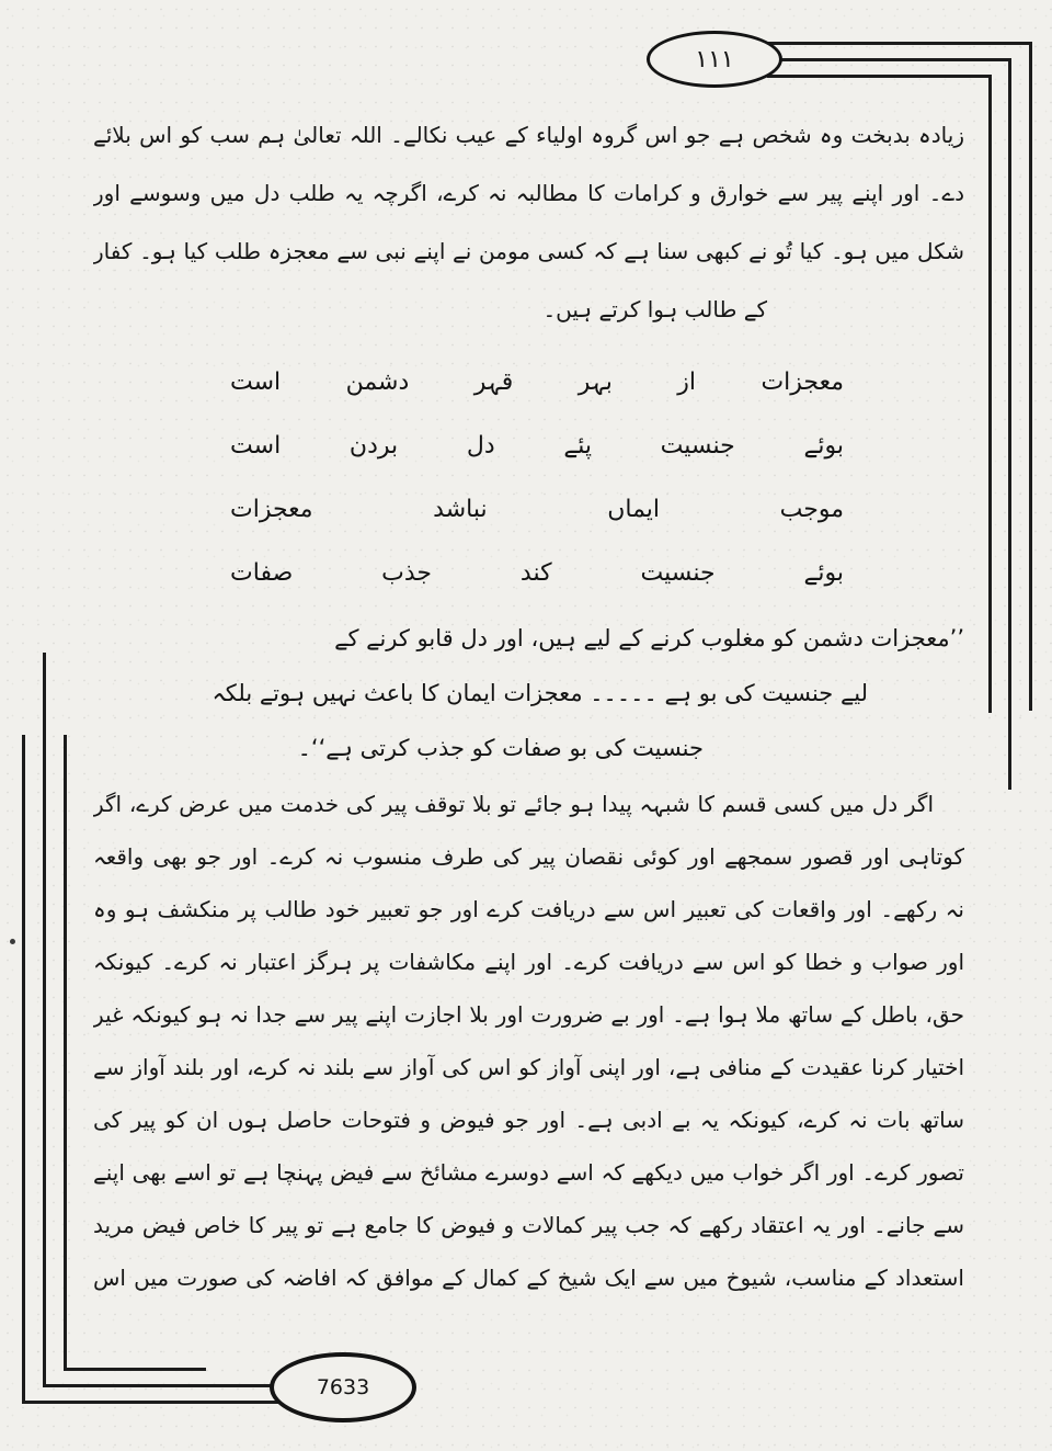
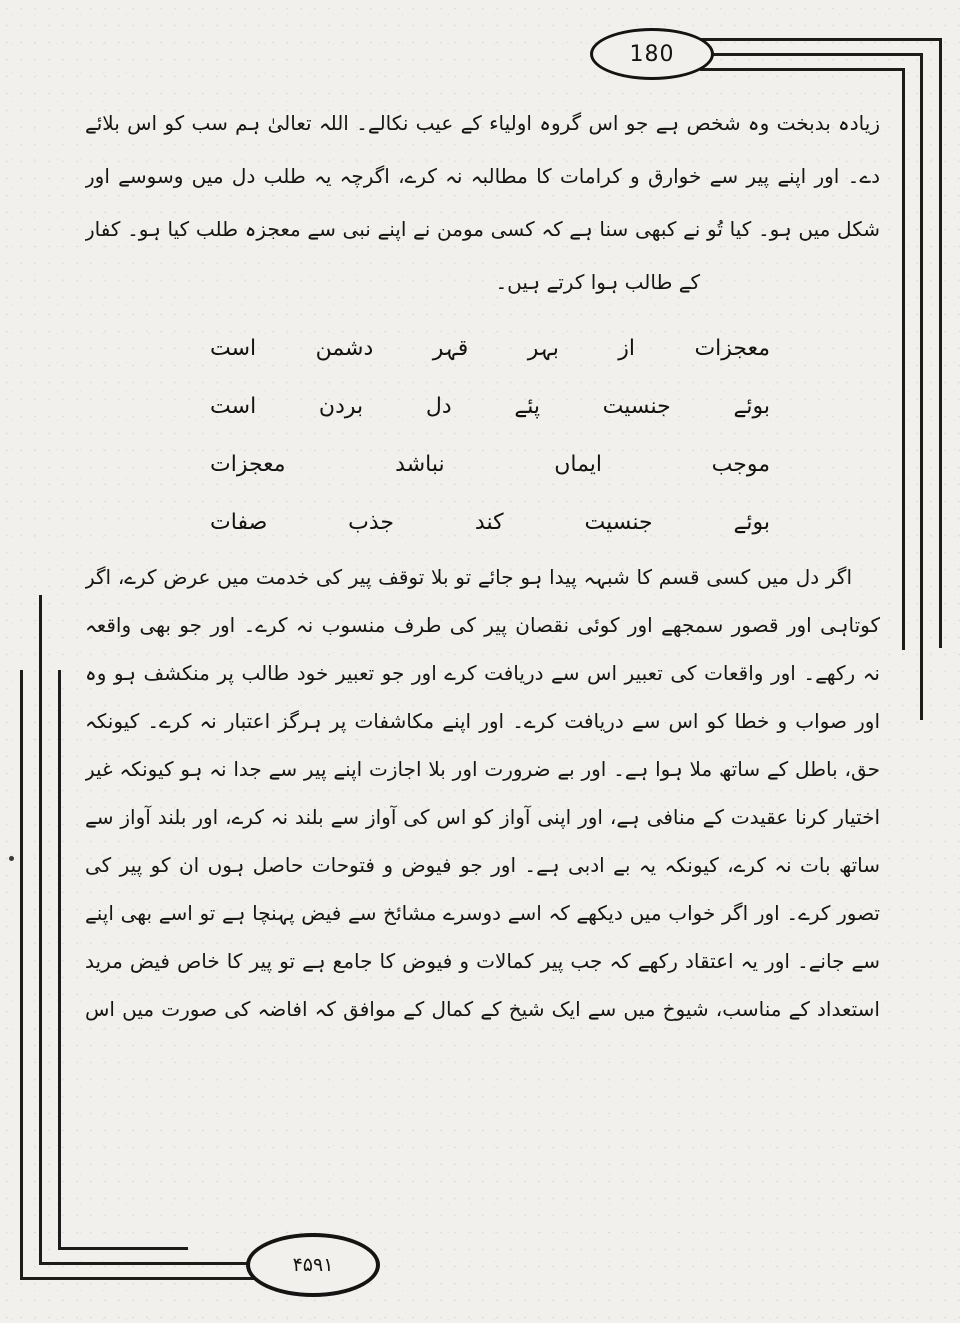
- ۱۱۱
+ 180
- 7633
+ ۴۵۹۱
  زیادہ بدبخت وہ شخص ہے جو اس گروہ اولیاء کے عیب نکالے۔ اللہ تعالیٰ ہم سب کو اس بلائے
  دے۔ اور اپنے پیر سے خوارق و کرامات کا مطالبہ نہ کرے، اگرچہ یہ طلب دل میں وسوسے اور
  شکل میں ہو۔ کیا تُو نے کبھی سنا ہے کہ کسی مومن نے اپنے نبی سے معجزہ طلب کیا ہو۔ کفار
  کے طالب ہوا کرتے ہیں۔
  معجزات
  از
  بہر
  قہر
  دشمن
  است
  بوئے
  جنسیت
  پئے
  دل
  بردن
  است
  موجب
  ایماں
  نباشد
  معجزات
  بوئے
  جنسیت
  کند
  جذب
  صفات
- ’’معجزات دشمن کو مغلوب کرنے کے لیے ہیں، اور دل قابو کرنے کے
- لیے جنسیت کی بو ہے ۔۔۔۔۔ معجزات ایمان کا باعث نہیں ہوتے بلکہ
- جنسیت کی بو صفات کو جذب کرتی ہے‘‘۔
  اگر دل میں کسی قسم کا شبہہ پیدا ہو جائے تو بلا توقف پیر کی خدمت میں عرض کرے، اگر
  کوتاہی اور قصور سمجھے اور کوئی نقصان پیر کی طرف منسوب نہ کرے۔ اور جو بھی واقعہ
  نہ رکھے۔ اور واقعات کی تعبیر اس سے دریافت کرے اور جو تعبیر خود طالب پر منکشف ہو وہ
  اور صواب و خطا کو اس سے دریافت کرے۔ اور اپنے مکاشفات پر ہرگز اعتبار نہ کرے۔ کیونکہ
  حق، باطل کے ساتھ ملا ہوا ہے۔ اور بے ضرورت اور بلا اجازت اپنے پیر سے جدا نہ ہو کیونکہ غیر
  اختیار کرنا عقیدت کے منافی ہے، اور اپنی آواز کو اس کی آواز سے بلند نہ کرے، اور بلند آواز سے
  ساتھ بات نہ کرے، کیونکہ یہ بے ادبی ہے۔ اور جو فیوض و فتوحات حاصل ہوں ان کو پیر کی
  تصور کرے۔ اور اگر خواب میں دیکھے کہ اسے دوسرے مشائخ سے فیض پہنچا ہے تو اسے بھی اپنے
  سے جانے۔ اور یہ اعتقاد رکھے کہ جب پیر کمالات و فیوض کا جامع ہے تو پیر کا خاص فیض مرید
  استعداد کے مناسب، شیوخ میں سے ایک شیخ کے کمال کے موافق کہ افاضہ کی صورت میں اس
